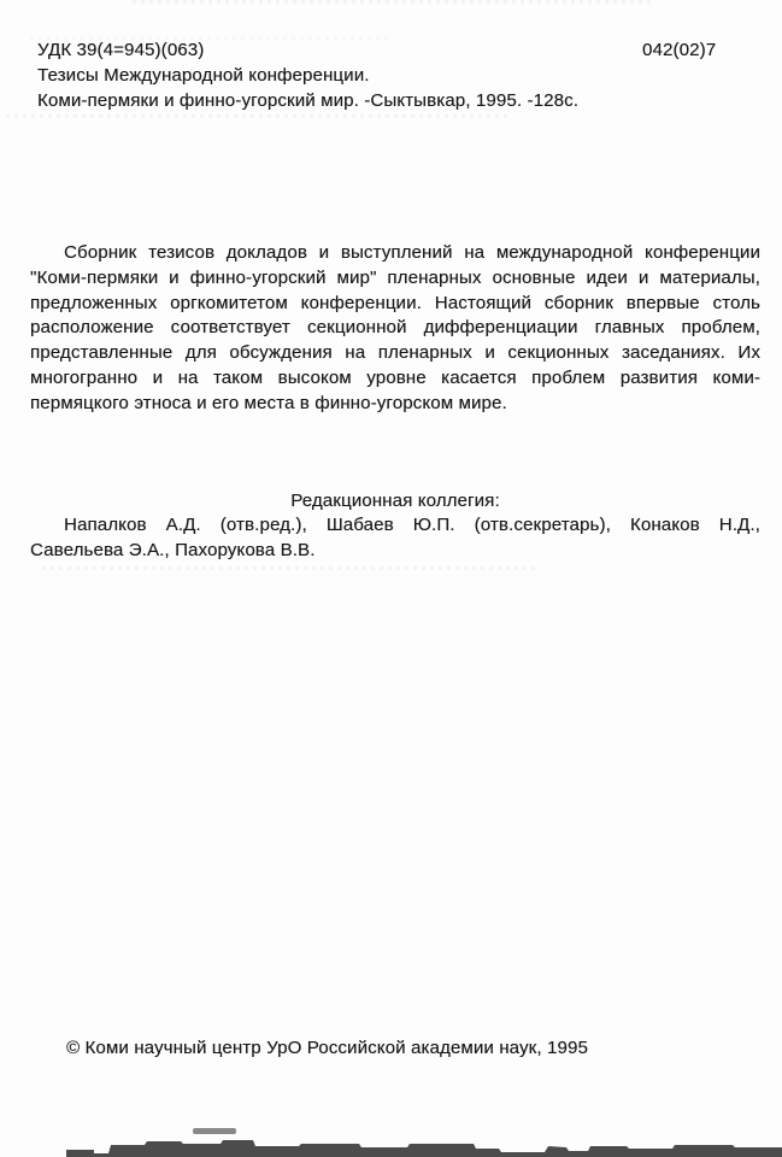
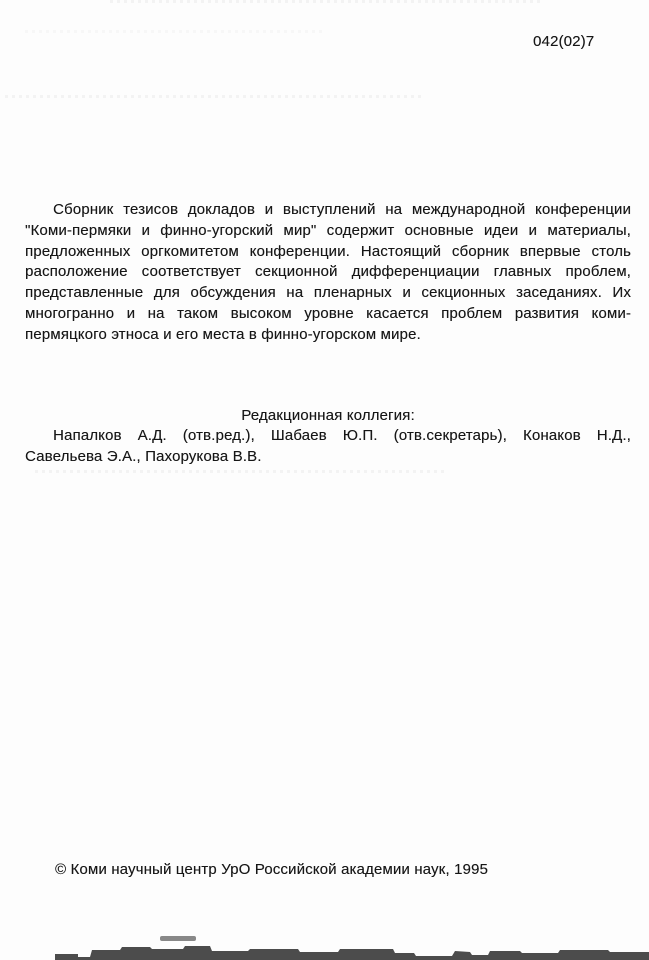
- УДК 39(4=945)(063)
- Тезисы Международной конференции.
- Коми-пермяки и финно-угорский мир. -Сыктывкар, 1995. -128с.
  042(02)7
  Сборник тезисов докладов и выступлений на международной конференции
- "Коми-пермяки и финно-угорский мир" пленарных основные идеи и материалы,
+ "Коми-пермяки и финно-угорский мир" содержит основные идеи и материалы,
  предложенных оргкомитетом конференции. Настоящий сборник впервые столь
  расположение соответствует секционной дифференциации главных проблем,
  представленные для обсуждения на пленарных и секционных заседаниях. Их
  многогранно и на таком высоком уровне касается проблем развития коми-
  пермяцкого этноса и его места в финно-угорском мире.
  Редакционная коллегия:
  Напалков А.Д. (отв.ред.), Шабаев Ю.П. (отв.секретарь), Конаков Н.Д.,
  Савельева Э.А., Пахорукова В.В.
  © Коми научный центр УрО Российской академии наук, 1995
